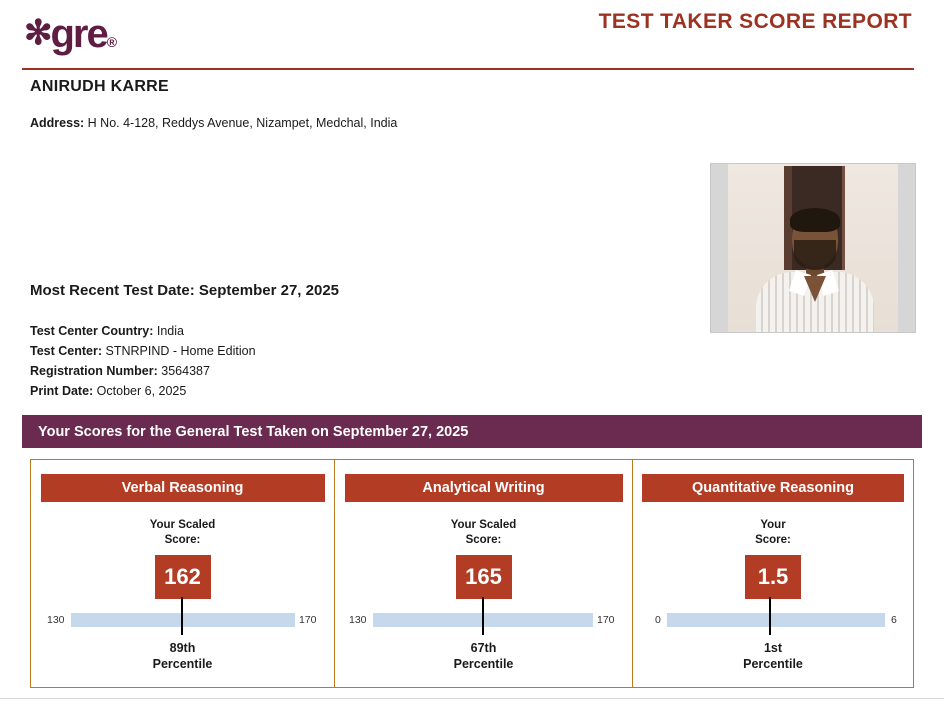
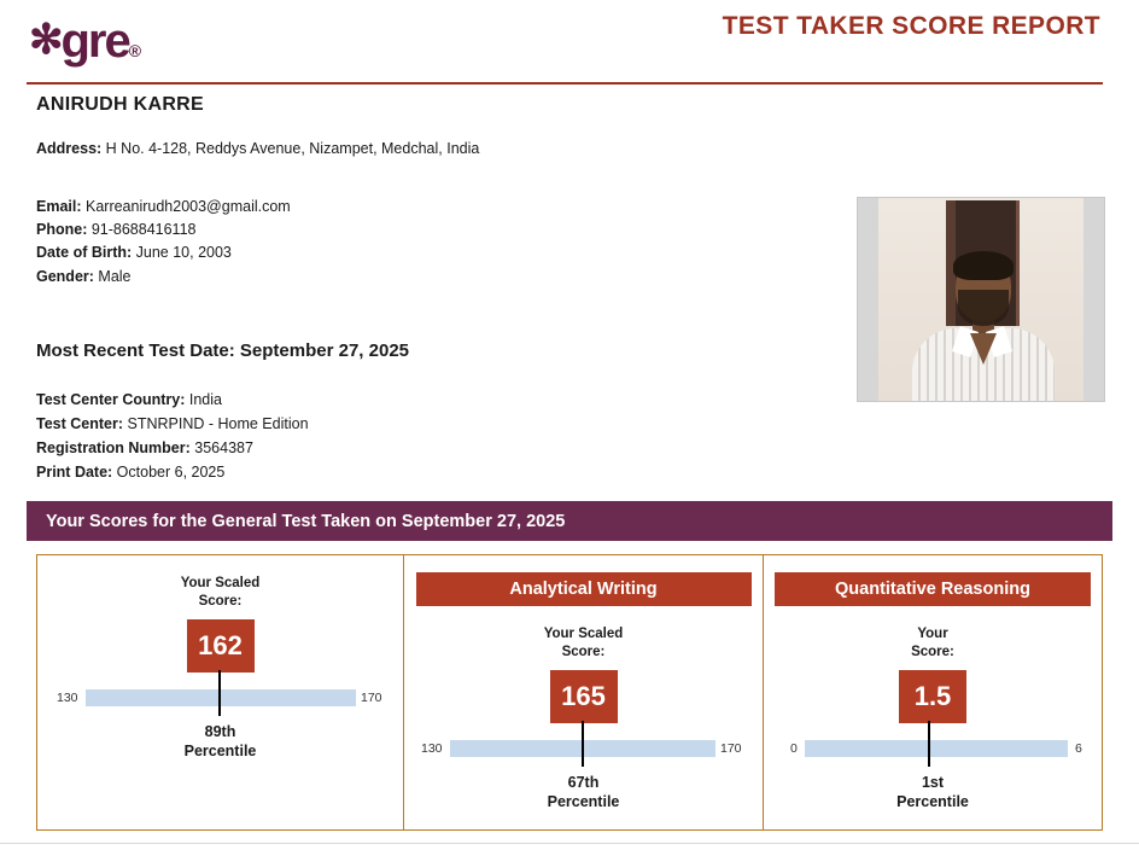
  ✻gre®
  TEST TAKER SCORE REPORT
  ANIRUDH KARRE
  Address: H No. 4-128, Reddys Avenue, Nizampet, Medchal, India
+ Email: Karreanirudh2003@gmail.com
+ Phone: 91-8688416118
+ Date of Birth: June 10, 2003
+ Gender: Male
  Most Recent Test Date: September 27, 2025
  Test Center Country: India
  Test Center: STNRPIND - Home Edition
  Registration Number: 3564387
  Print Date: October 6, 2025
  Your Scores for the General Test Taken on September 27, 2025
- Verbal Reasoning
  Your Scaled
  Score:
  162
  130
  170
  89th
  Percentile
  Analytical Writing
  Your Scaled
  Score:
  165
  130
  170
  67th
  Percentile
  Quantitative Reasoning
  Your
  Score:
  1.5
  0
  6
  1st
  Percentile
